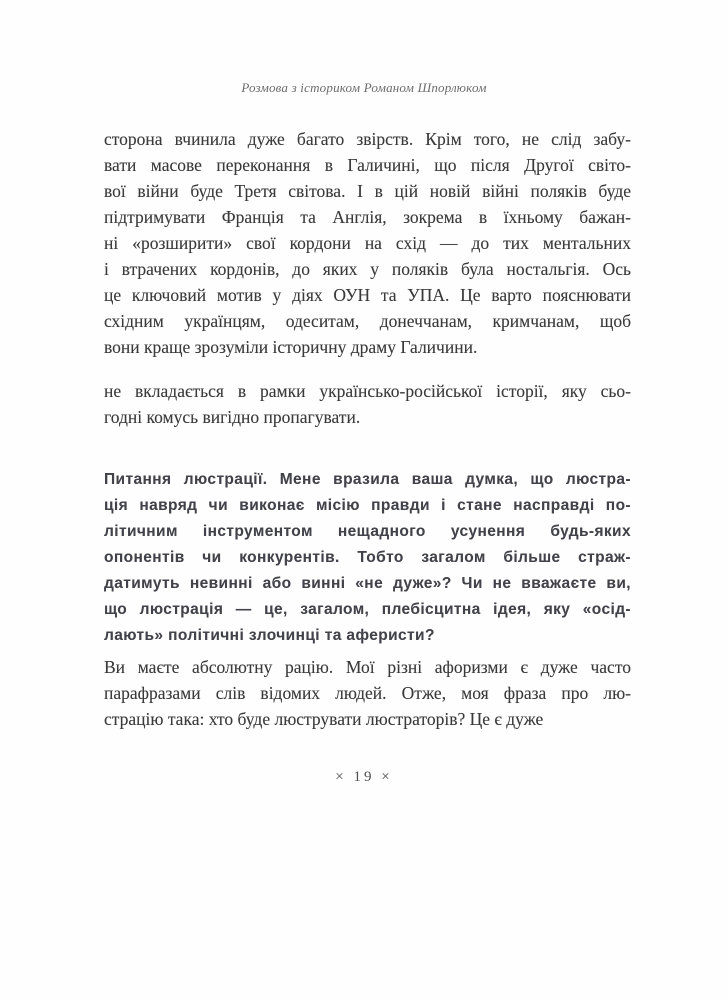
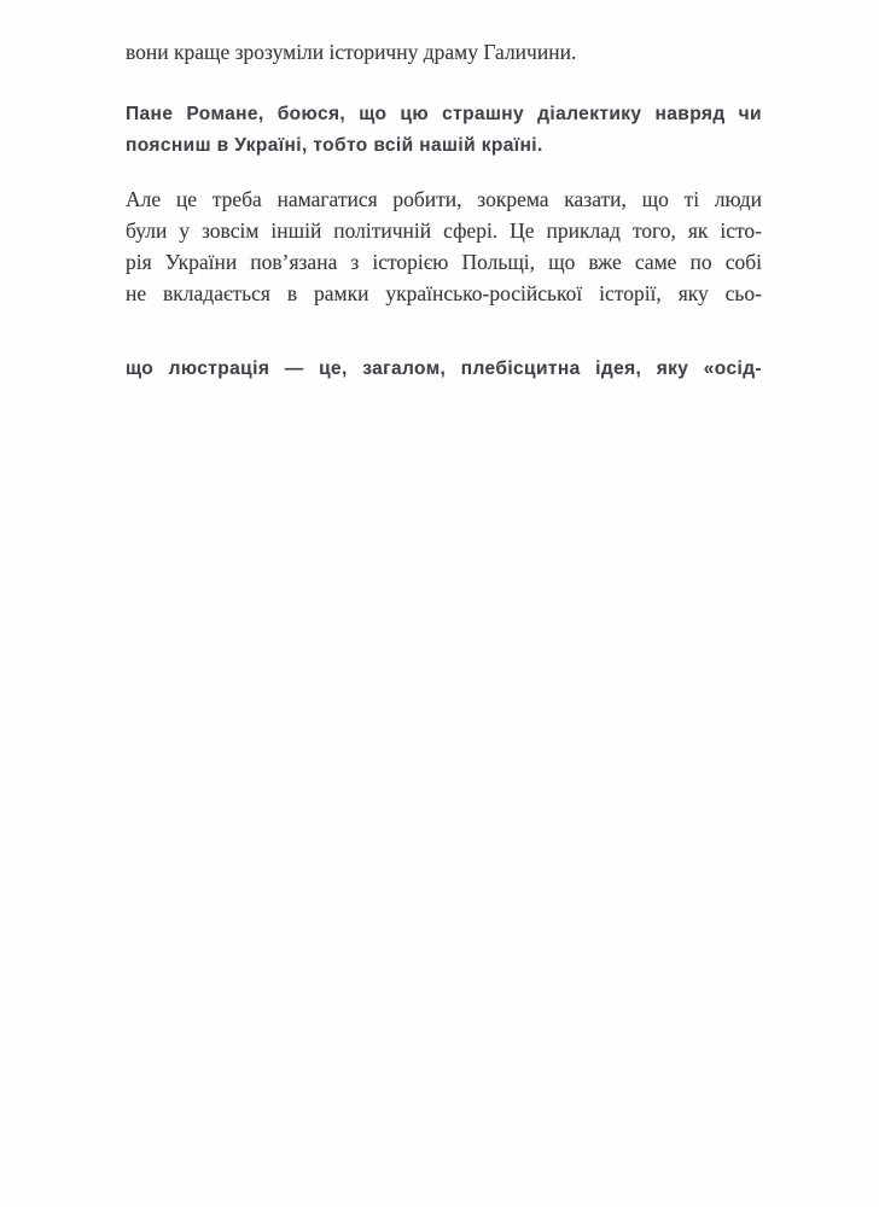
- Розмова з істориком Романом Шпорлюком
- сторона вчинила дуже багато звірств. Крім того, не слід забу-
- вати масове переконання в Галичині, що після Другої світо-
- вої війни буде Третя світова. І в цій новій війні поляків буде
- підтримувати Франція та Англія, зокрема в їхньому бажан-
- ні «розширити» свої кордони на схід — до тих ментальних
- і втрачених кордонів, до яких у поляків була ностальгія. Ось
- це ключовий мотив у діях ОУН та УПА. Це варто пояснювати
- східним українцям, одеситам, донеччанам, кримчанам, щоб
  вони краще зрозуміли історичну драму Галичини.
+ Пане Романе, боюся, що цю страшну діалектику навряд чи
+ поясниш в Україні, тобто всій нашій країні.
+ Але це треба намагатися робити, зокрема казати, що ті люди
+ були у зовсім іншій політичній сфері. Це приклад того, як істо-
+ рія України пов’язана з історією Польщі, що вже саме по собі
  не вкладається в рамки українсько-російської історії, яку сьо-
- годні комусь вигідно пропагувати.
- Питання люстрації. Мене вразила ваша думка, що люстра-
- ція навряд чи виконає місію правди і стане насправді по-
- літичним інструментом нещадного усунення будь-яких
- опонентів чи конкурентів. Тобто загалом більше страж-
- датимуть невинні або винні «не дуже»? Чи не вважаєте ви,
  що люстрація — це, загалом, плебісцитна ідея, яку «осід-
- лають» політичні злочинці та аферисти?
- Ви маєте абсолютну рацію. Мої різні афоризми є дуже часто
- парафразами слів відомих людей. Отже, моя фраза про лю-
- страцію така: хто буде люструвати люстраторів? Це є дуже
- × 19 ×
